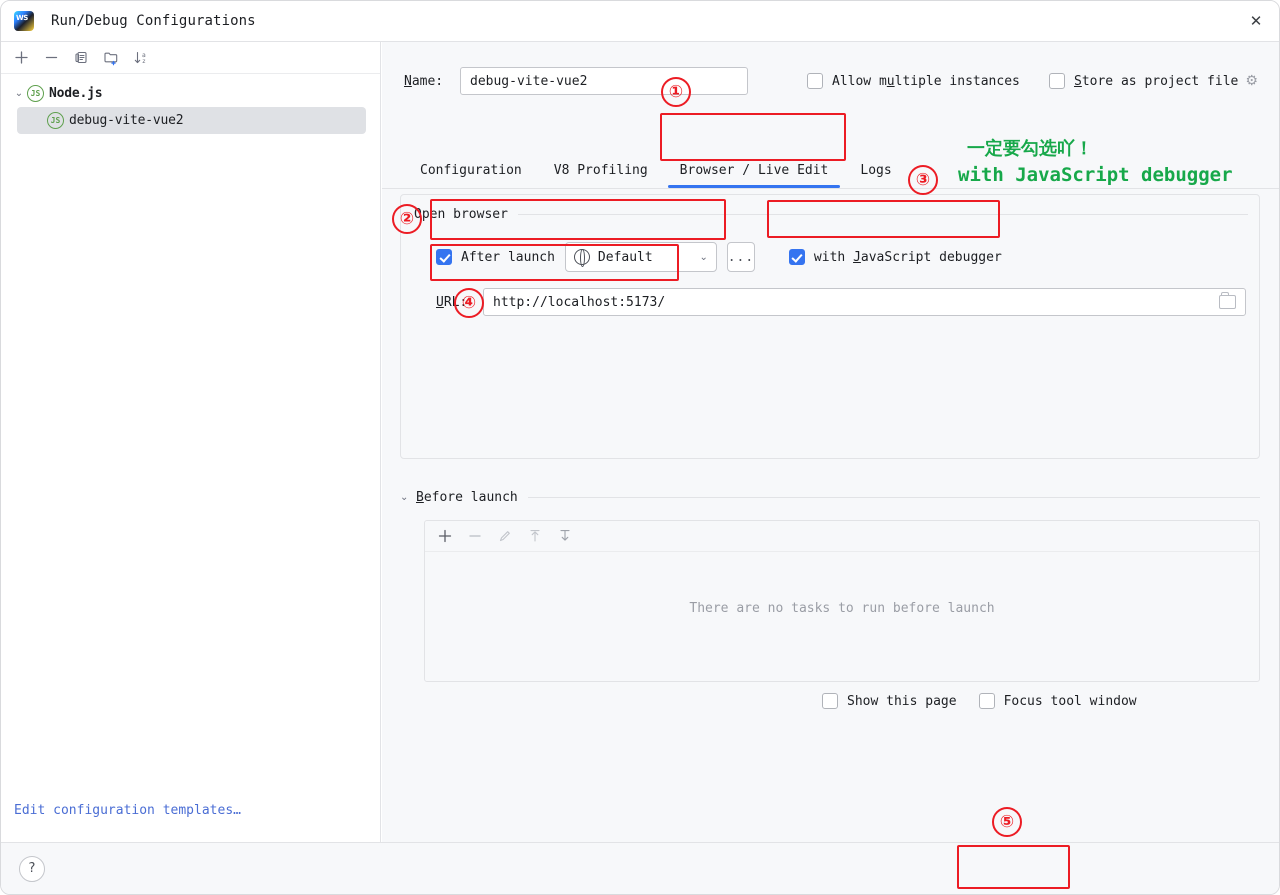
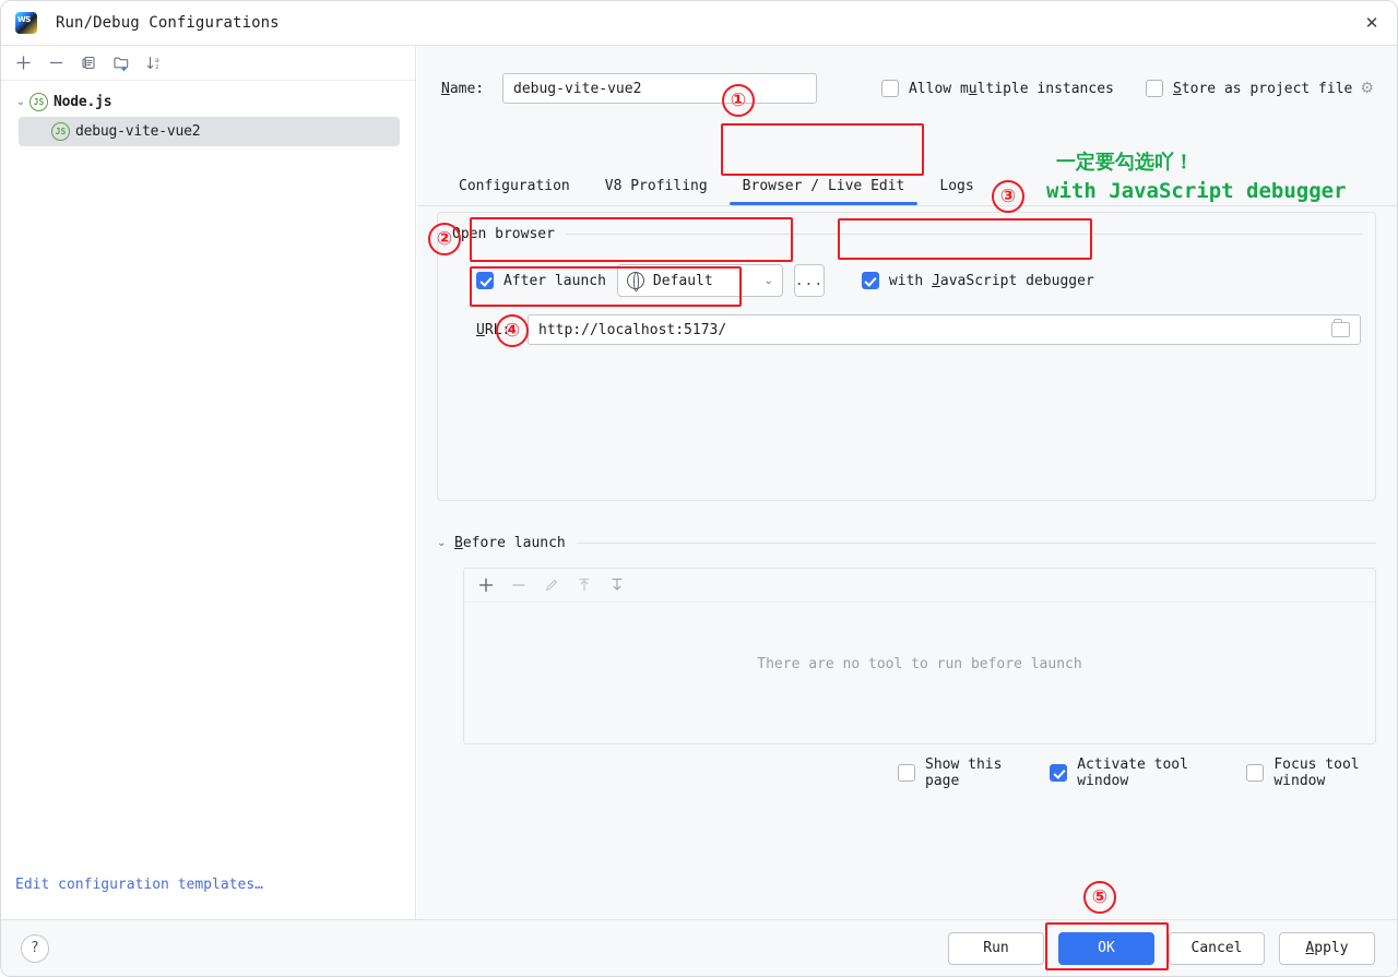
  Run/Debug Configurations
  ✕
  ⌄
  JS
  Node.js
  JS
  debug-vite-vue2
  Edit configuration templates…
  Name:
  debug-vite-vue2
  Allow multiple instances
  Store as project file
  ⚙
  Configuration
  V8 Profiling
  Browser / Live Edit
  Logs
  Open browser
  After launch
  Default
  ⌄
  ...
  with JavaScript debugger
  URL:
  http://localhost:5173/
  ⌄
  Before launch
- There are no tasks to run before launch
+ There are no tool to run before launch
  Show this page
+ Activate tool window
  Focus tool window
  ?
+ Run
+ OK
+ Cancel
+ A
+ pply
  ①
  ②
  ③
  一定要勾选吖！
  with JavaScript debugger
  ④
  ⑤
